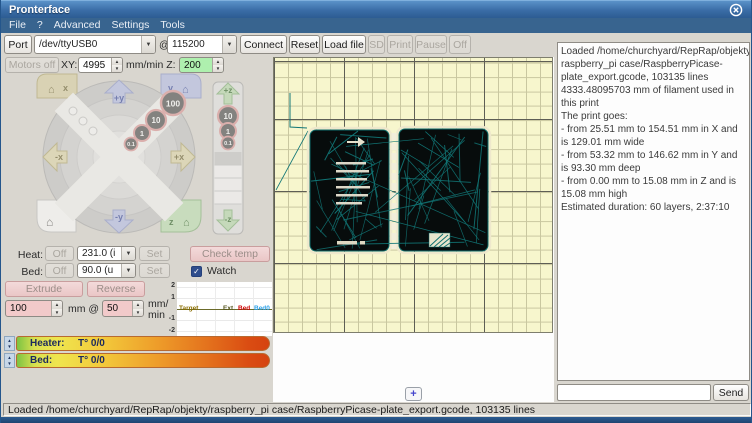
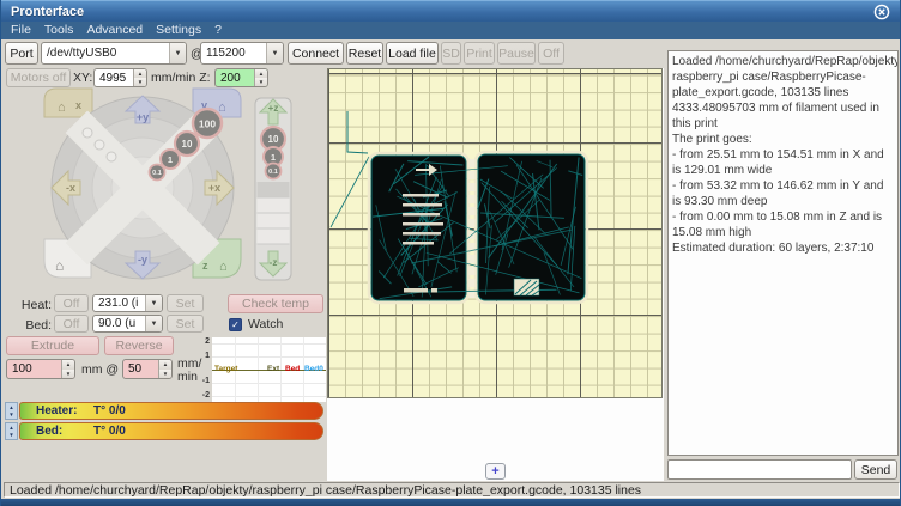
  Pronterface
  File
- ?
+ Tools
  Advanced
  Settings
- Tools
+ ?
  Port
  /dev/ttyUSB0
  @
  115200
  Connect
  Reset
  Load file
  SD
  Print
  Pause
  Off
  Motors off
  XY:
  4995
  mm/min Z:
  200
  ⌂
  x
  y
  ⌂
  ⌂
  z
  ⌂
  +y
  -y
  -x
  +x
  100
  10
  1
  +z
  10
  1
  -z
  Heat:
  Off
  231.0 (i
  Set
  Bed:
  Off
  90.0 (u
  Set
  Check temp
  ✓
  Watch
  Extrude
  Reverse
  100
  mm @
  50
  mm/
  min
  Heater:
  T° 0/0
  Bed:
  T° 0/0
  +
  Loaded /home/churchyard/RepRap/objekty
  raspberry_pi case/RaspberryPicase-
  plate_export.gcode, 103135 lines
  4333.48095703 mm of filament used in
  this print
  The print goes:
  - from 25.51 mm to 154.51 mm in X and
  is 129.01 mm wide
  - from 53.32 mm to 146.62 mm in Y and
  is 93.30 mm deep
  - from 0.00 mm to 15.08 mm in Z and is
  15.08 mm high
  Estimated duration: 60 layers, 2:37:10
  Send
  Loaded /home/churchyard/RepRap/objekty/raspberry_pi case/RaspberryPicase-plate_export.gcode, 103135 lines
